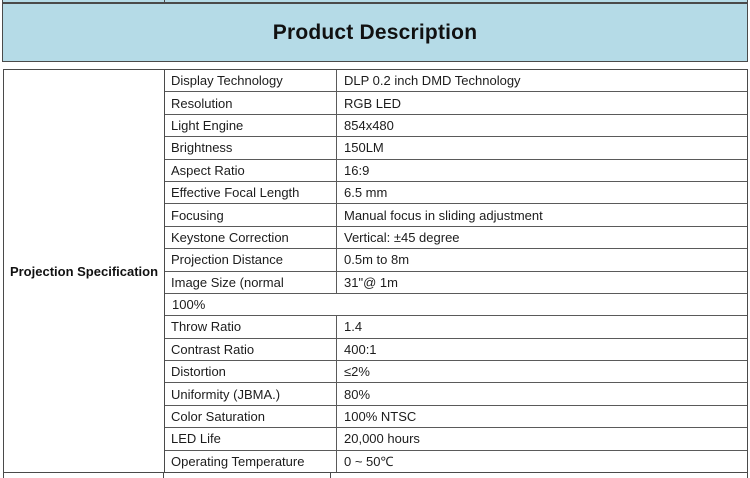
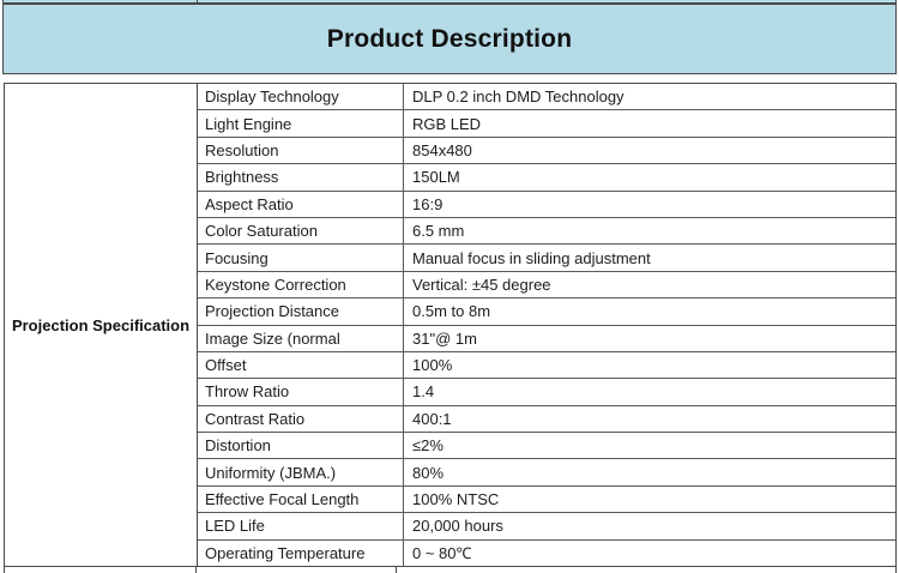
  Product Description
  Projection Specification
  Display Technology
  DLP 0.2 inch DMD Technology
- Resolution
+ Light Engine
  RGB LED
- Light Engine
+ Resolution
  854x480
  Brightness
  150LM
  Aspect Ratio
  16:9
- Effective Focal Length
+ Color Saturation
  6.5 mm
  Focusing
  Manual focus in sliding adjustment
  Keystone Correction
  Vertical: ±45 degree
  Projection Distance
  0.5m to 8m
  Image Size (normal
  31"@ 1m
+ Offset
  100%
  Throw Ratio
  1.4
  Contrast Ratio
  400:1
  Distortion
  ≤2%
  Uniformity (JBMA.)
  80%
- Color Saturation
+ Effective Focal Length
  100% NTSC
  LED Life
  20,000 hours
  Operating Temperature
- 0 ~ 50℃
+ 0 ~ 80℃
